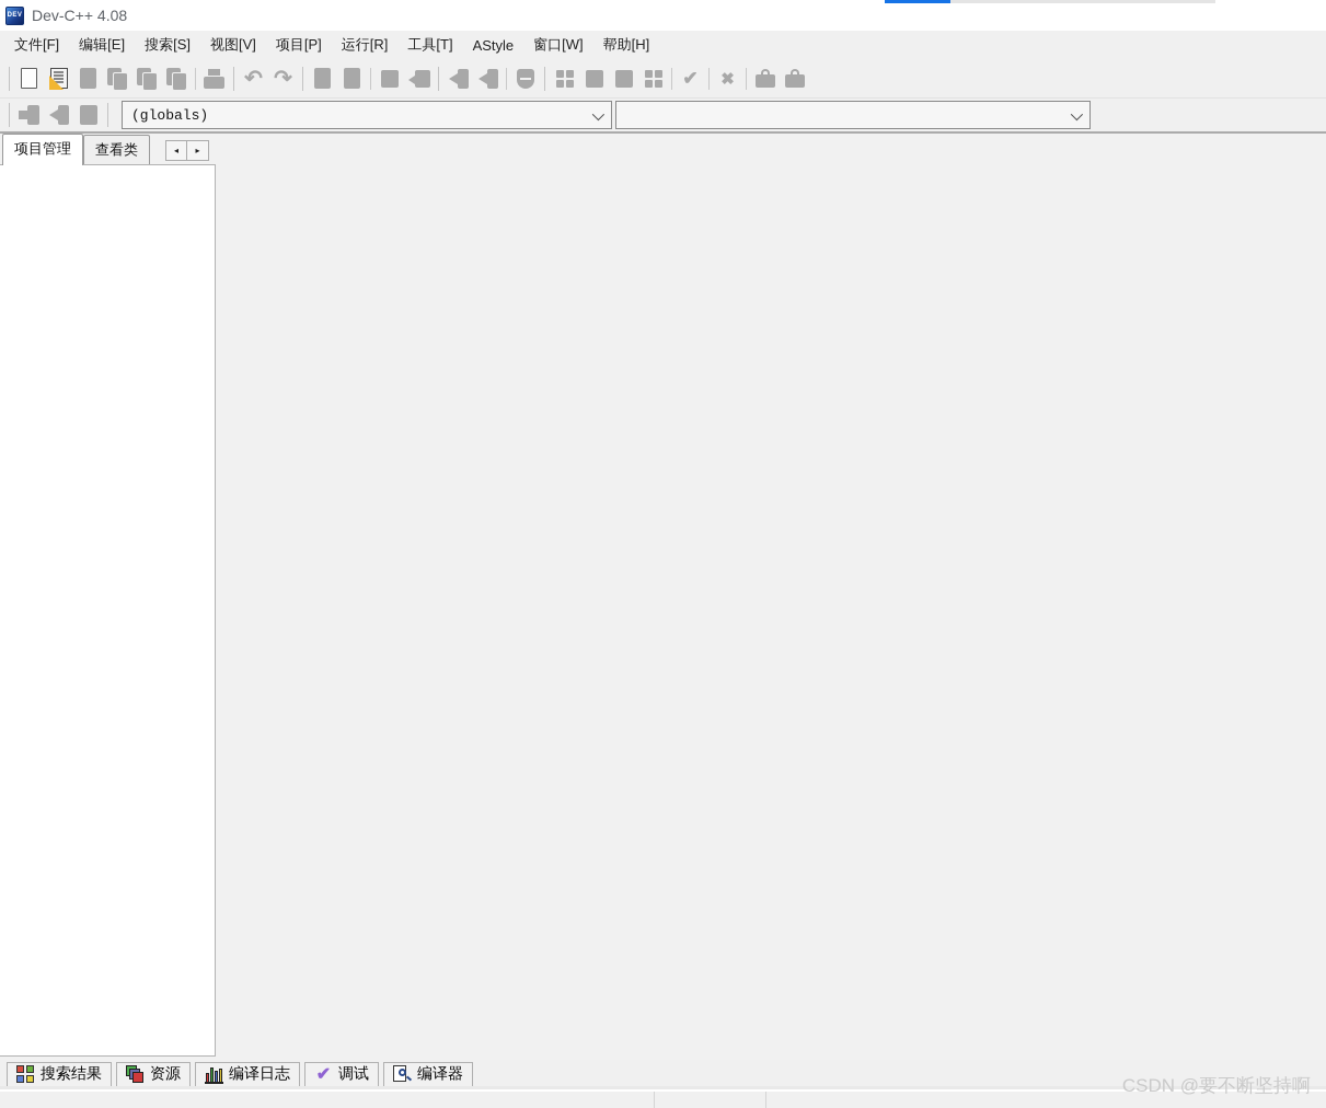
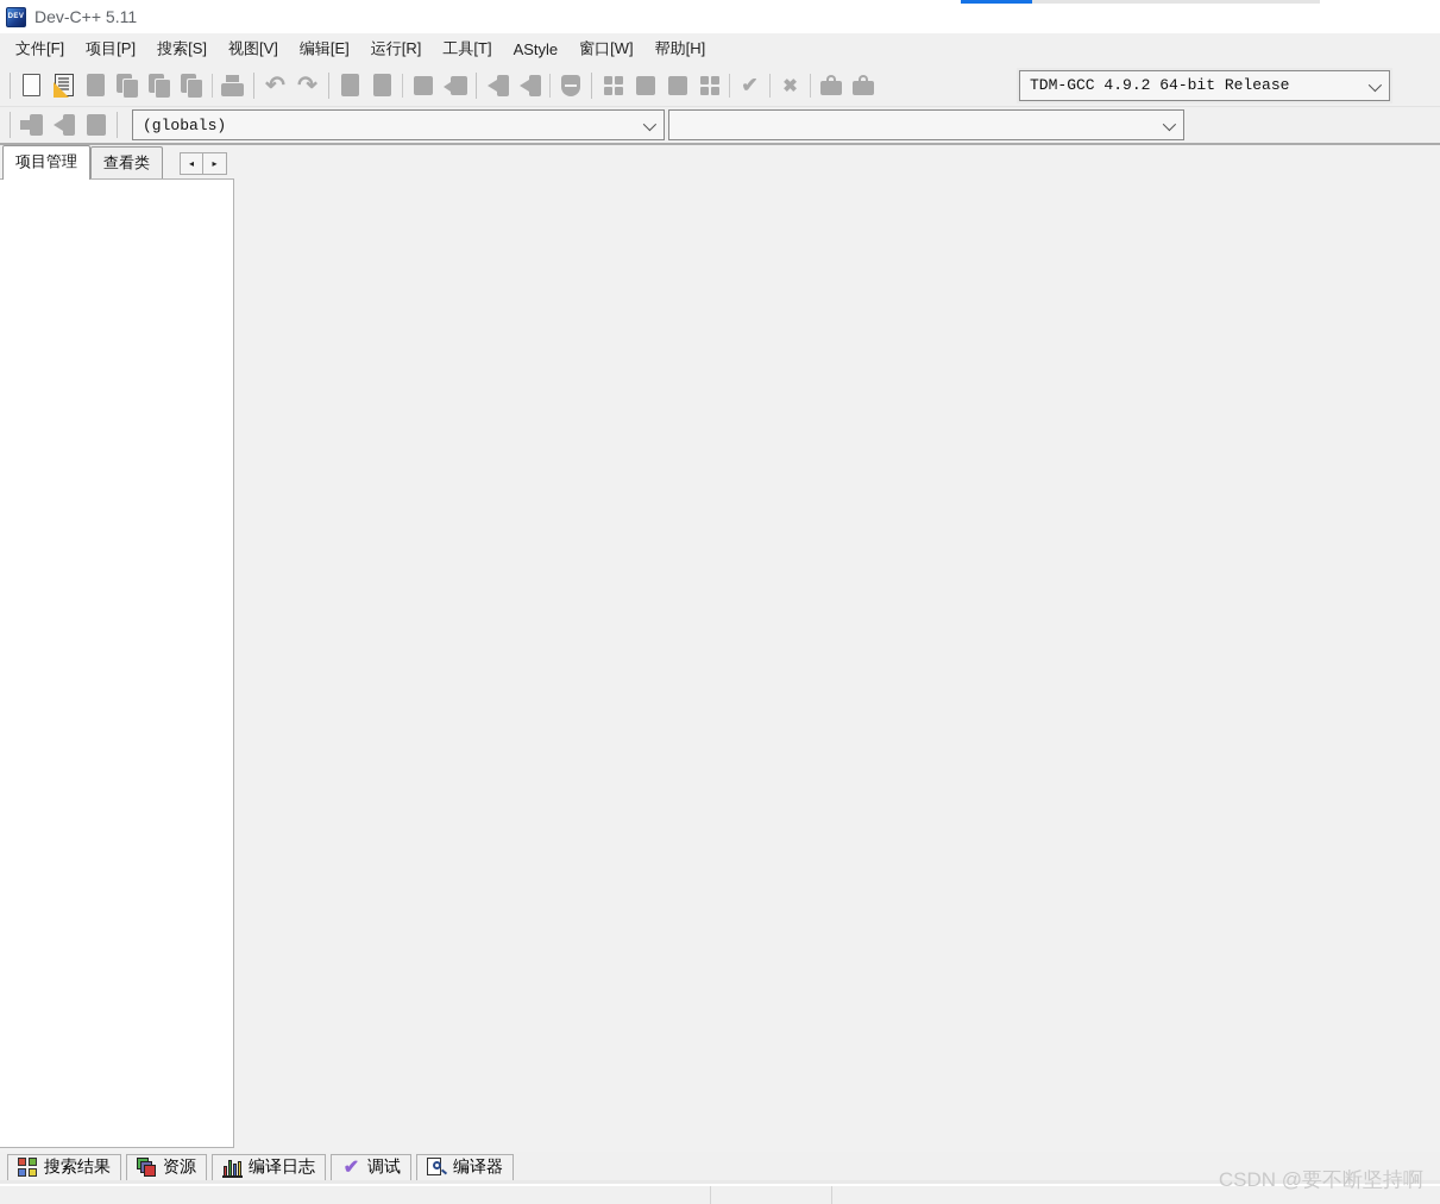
- Dev-C++ 4.08
+ Dev-C++ 5.11
  文件[F]
- 编辑[E]
+ 项目[P]
  搜索[S]
  视图[V]
- 项目[P]
+ 编辑[E]
  运行[R]
  工具[T]
  AStyle
  窗口[W]
  帮助[H]
  ↶
  ↷
  ✔
  ✖
+ TDM-GCC 4.9.2 64-bit Release
  (globals)
  项目管理
  查看类
  ◂
  ▸
  搜索结果
  资源
  编译日志
  ✔
  调试
  编译器
  CSDN @要不断坚持啊
